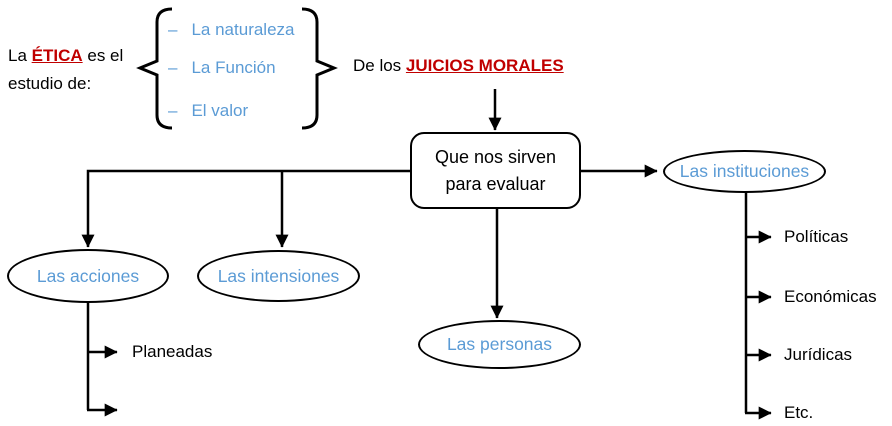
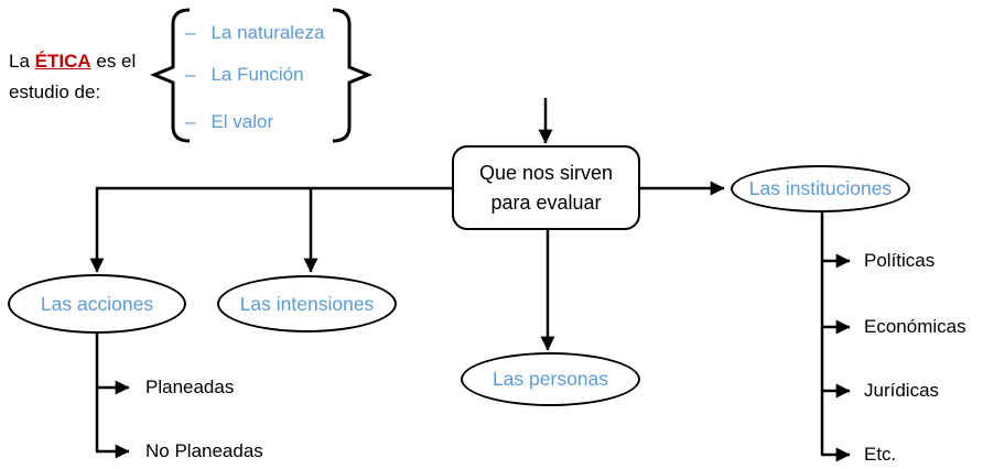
  La ÉTICA es el
  estudio de:
  –
  La naturaleza
  –
  La Función
  –
  El valor
- De los JUICIOS MORALES
  Que nos sirven
  para evaluar
  Las acciones
  Las intensiones
  Las personas
  Las instituciones
  Planeadas
+ No Planeadas
  Políticas
  Económicas
  Jurídicas
  Etc.
